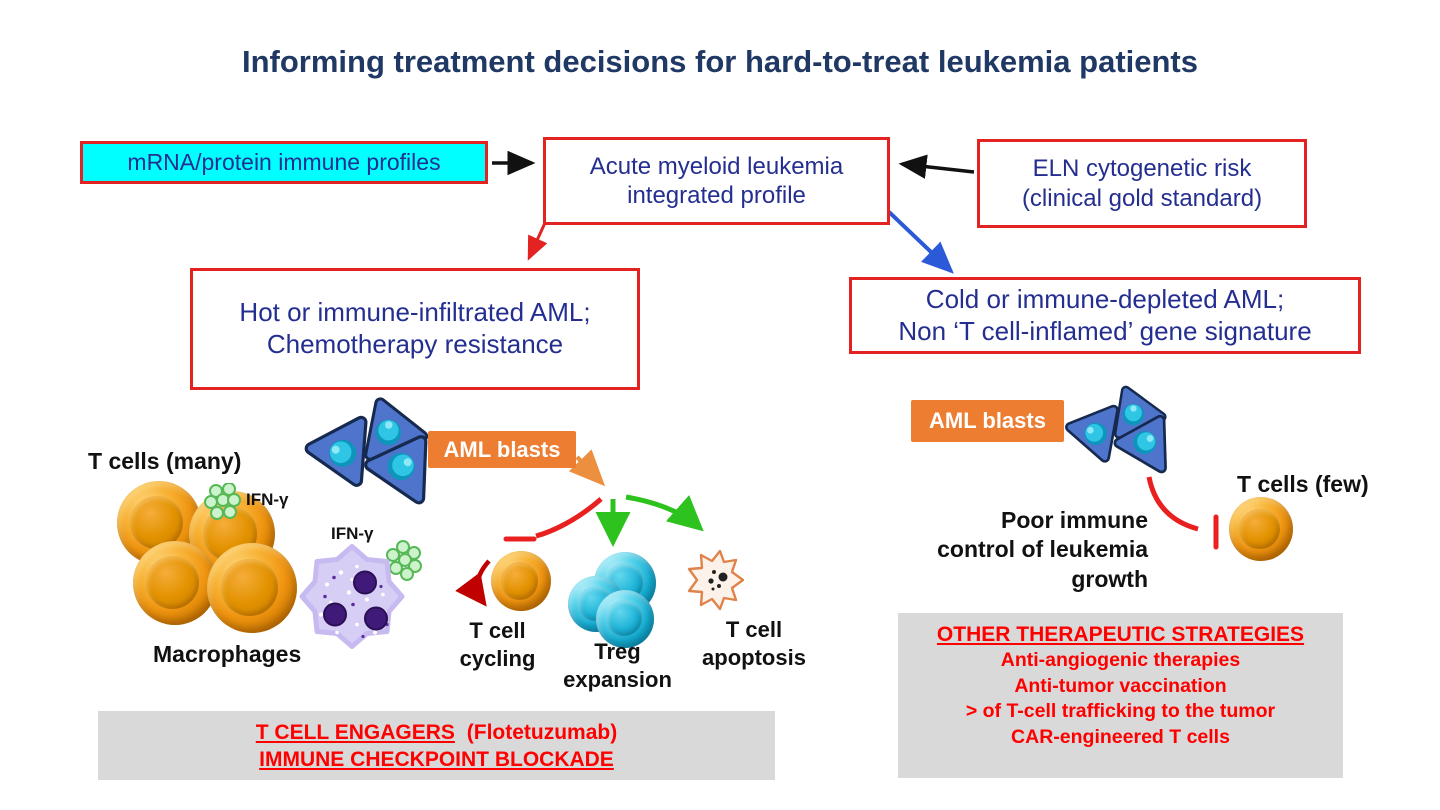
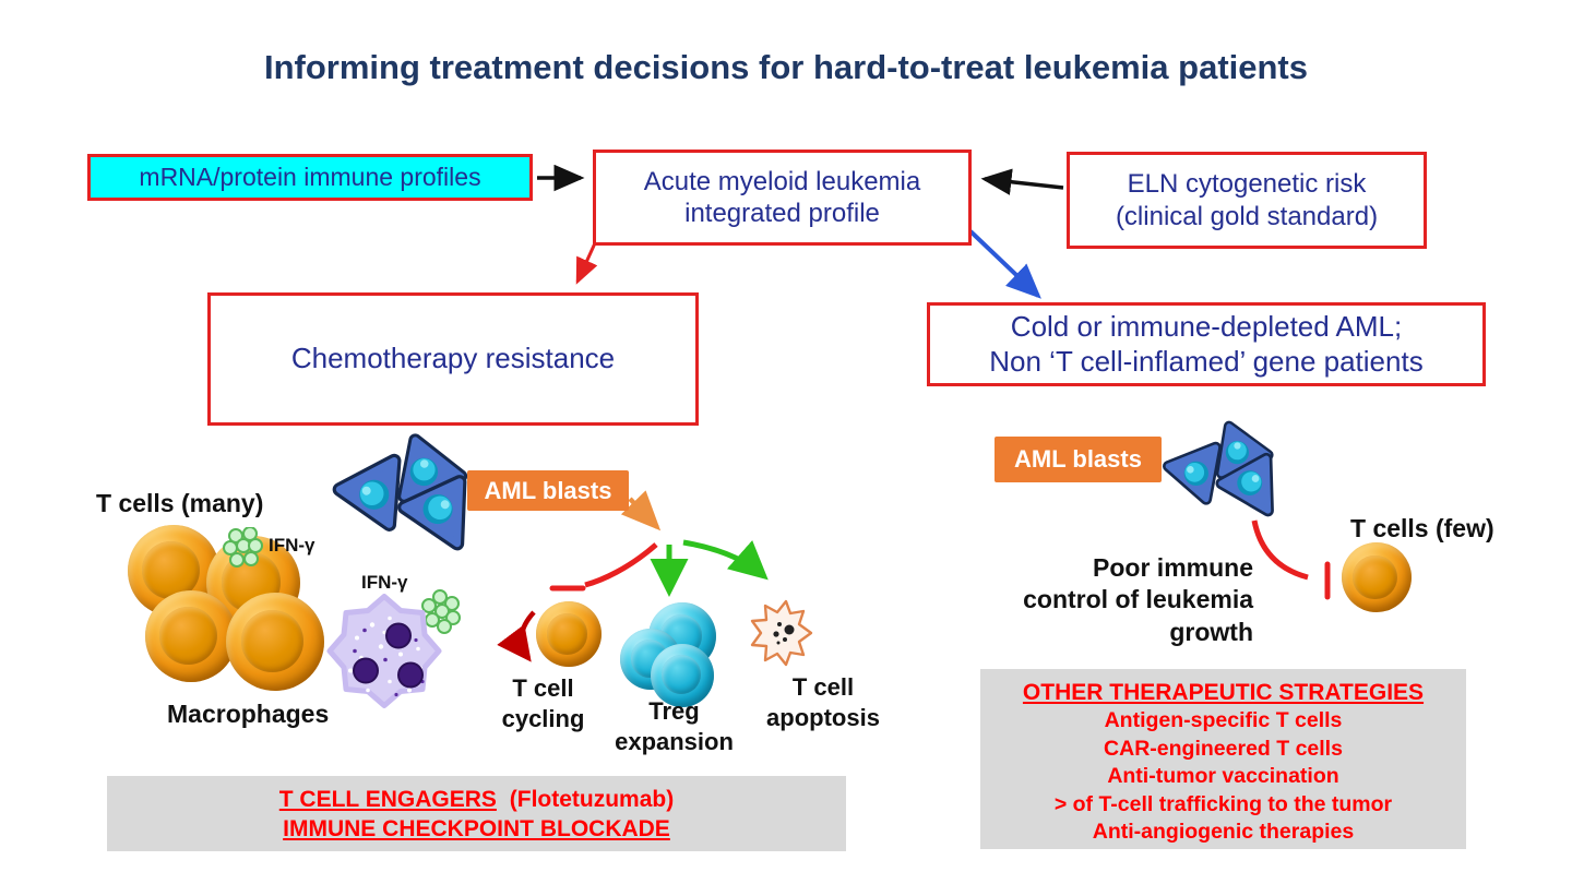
  Informing treatment decisions for hard-to-treat leukemia patients
  mRNA/protein immune profiles
  Acute myeloid leukemia
  integrated profile
  ELN cytogenetic risk
  (clinical gold standard)
- Hot or immune-infiltrated AML;
  Chemotherapy resistance
  Cold or immune-depleted AML;
- Non ‘T cell-inflamed’ gene signature
+ Non ‘T cell-inflamed’ gene patients
  T cells (many)
  IFN-γ
  AML blasts
  IFN-γ
  Macrophages
  T cell
  cycling
  Treg
  expansion
  T cell
  apoptosis
  T CELL ENGAGERS (Flotetuzumab)
  IMMUNE CHECKPOINT BLOCKADE
  AML blasts
  T cells (few)
  Poor immune
  control of leukemia
  growth
  OTHER THERAPEUTIC STRATEGIES
+ Antigen-specific T cells
- Anti-angiogenic therapies
+ CAR-engineered T cells
  Anti-tumor vaccination
  > of T-cell trafficking to the tumor
- CAR-engineered T cells
+ Anti-angiogenic therapies
